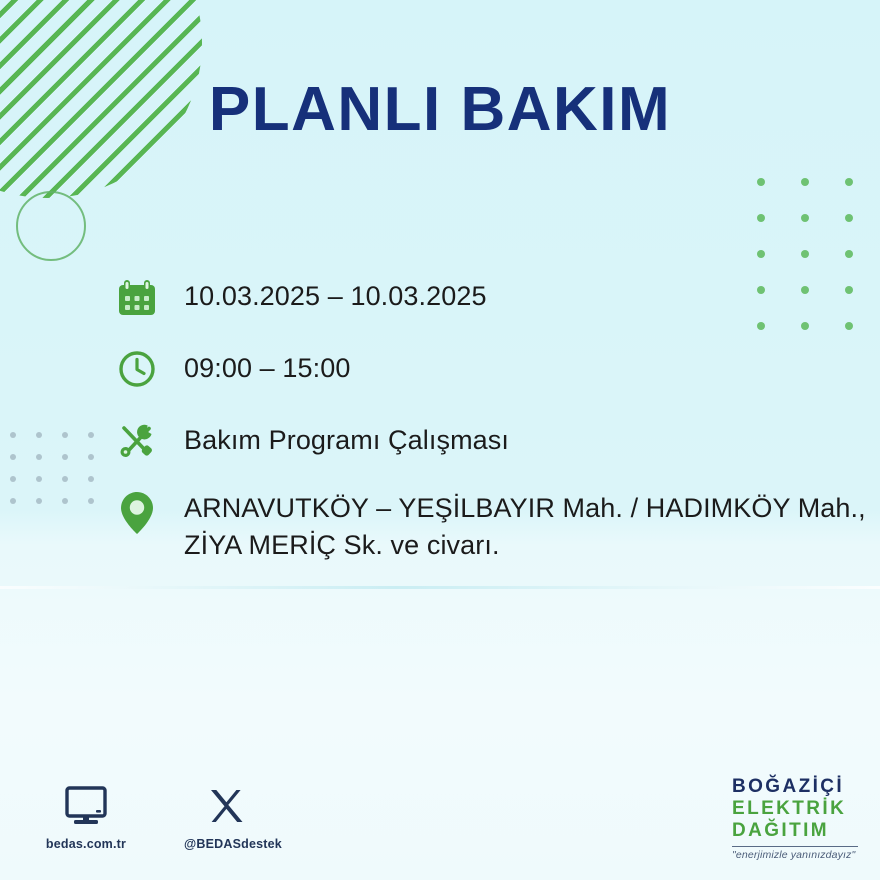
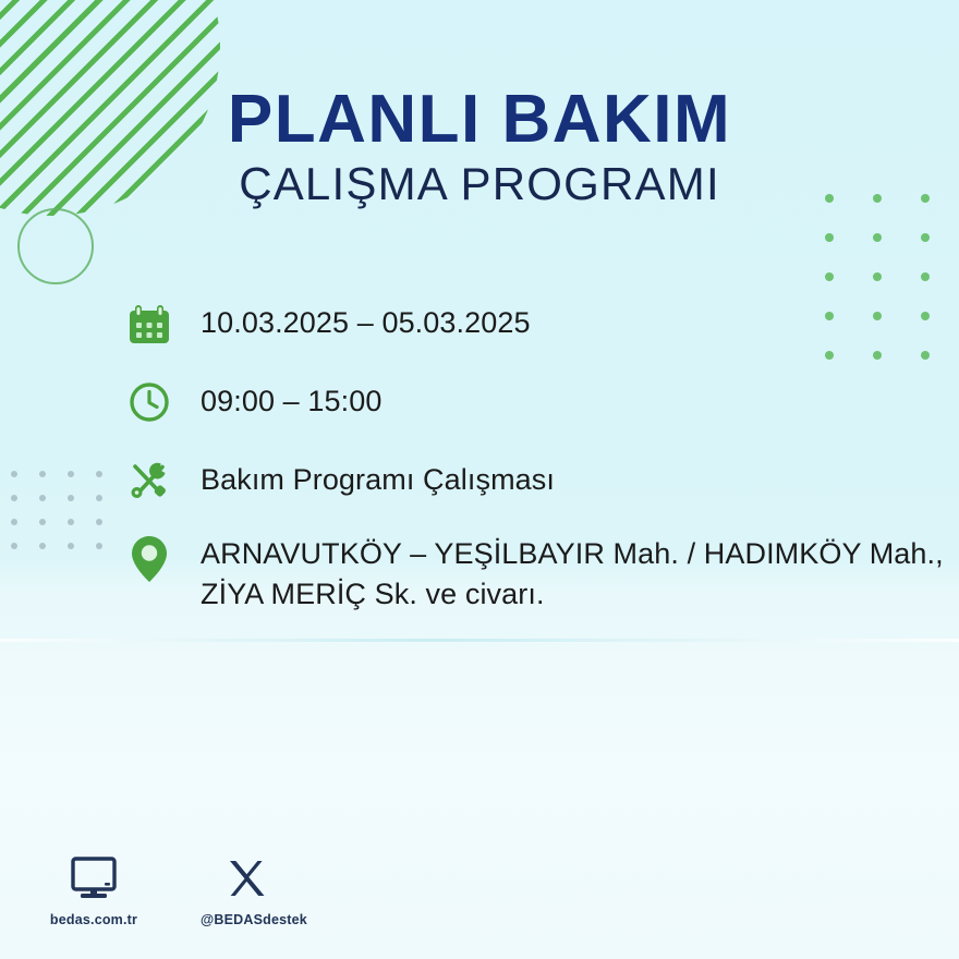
  PLANLI BAKIM
+ ÇALIŞMA PROGRAMI
- 10.03.2025 – 10.03.2025
+ 10.03.2025 – 05.03.2025
  09:00 – 15:00
  Bakım Programı Çalışması
  ARNAVUTKÖY – YEŞİLBAYIR Mah. / HADIMKÖY Mah., ZİYA MERİÇ Sk. ve civarı.
  bedas.com.tr
  @BEDASdestek
- BOĞAZİÇİ
- ELEKTRİK
- DAĞITIM
- "enerjimizle yanınızdayız"
